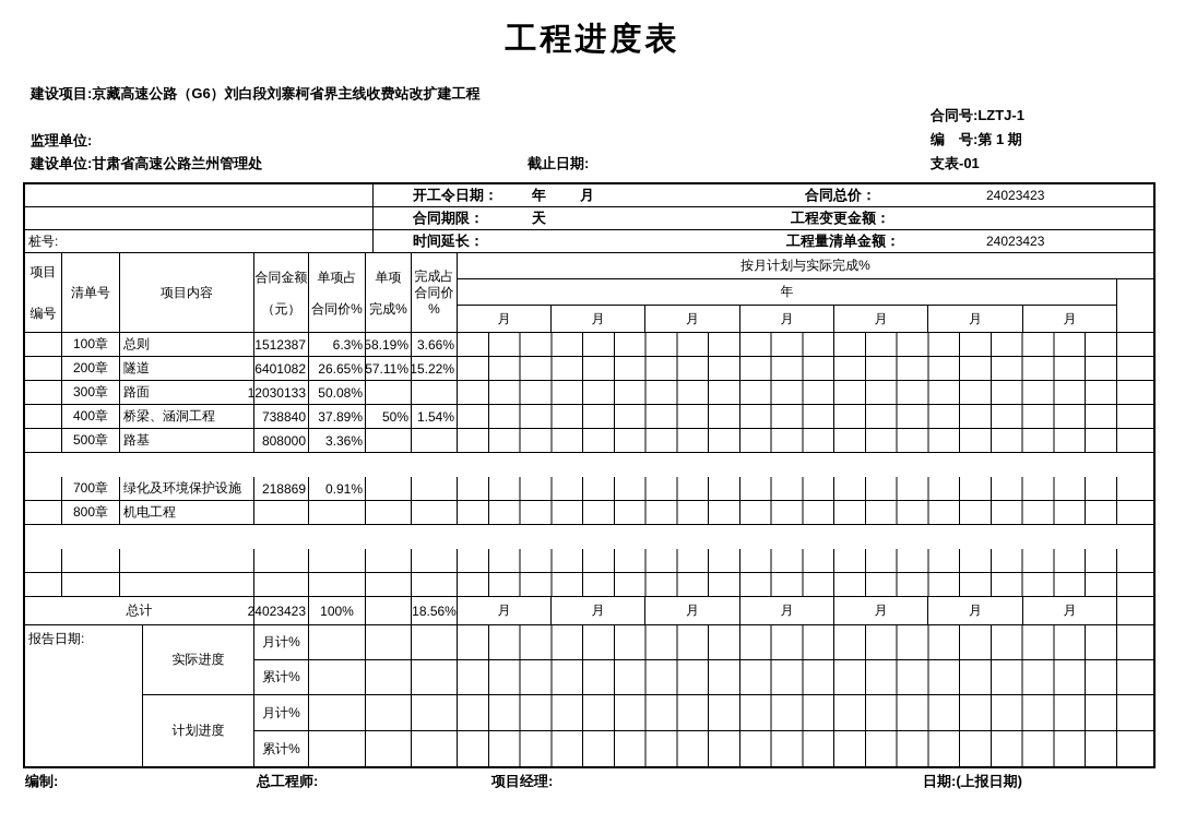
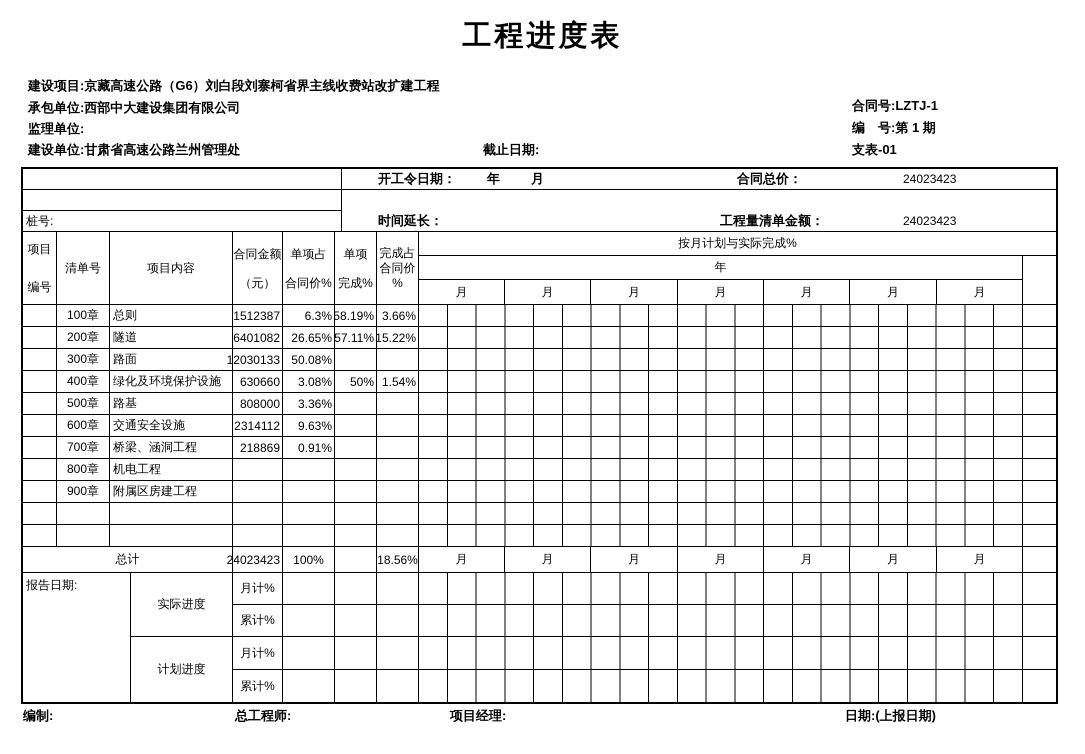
  工程进度表
  建设项目:京藏高速公路（G6）刘白段刘寨柯省界主线收费站改扩建工程
+ 承包单位:西部中大建设集团有限公司
  监理单位:
  建设单位:甘肃省高速公路兰州管理处
  截止日期:
  合同号:LZTJ-1
  编 号:第 1 期
  支表-01
  开工令日期：
  年
  月
  合同总价：
  24023423
- 合同期限：
- 天
- 工程变更金额：
  桩号:
  时间延长：
  工程量清单金额：
  24023423
  项目
  编号
  清单号
  项目内容
  合同金额
  （元）
  单项占
  合同价%
  单项
  完成%
  完成占
  合同价
  %
  按月计划与实际完成%
  年
  月
  月
  月
  月
  月
  月
  月
  100章
  总则
  1512387
  6.3%
  58.19%
  3.66%
  200章
  隧道
  6401082
  26.65%
  57.11%
  15.22%
  300章
  路面
  12030133
  50.08%
  400章
- 桥梁、涵洞工程
+ 绿化及环境保护设施
- 738840
+ 630660
- 37.89%
+ 3.08%
  50%
  1.54%
  500章
  路基
  808000
  3.36%
+ 600章
+ 交通安全设施
+ 2314112
+ 9.63%
  700章
- 绿化及环境保护设施
+ 桥梁、涵洞工程
  218869
  0.91%
  800章
  机电工程
+ 900章
+ 附属区房建工程
  总计
  24023423
  100%
  18.56%
  月
  月
  月
  月
  月
  月
  月
  报告日期:
  实际进度
  计划进度
  月计%
  累计%
  月计%
  累计%
  编制:
  总工程师:
  项目经理:
  日期:(上报日期)
